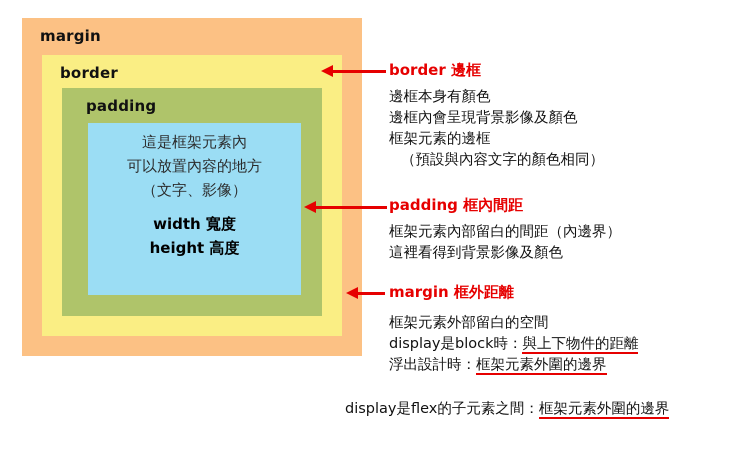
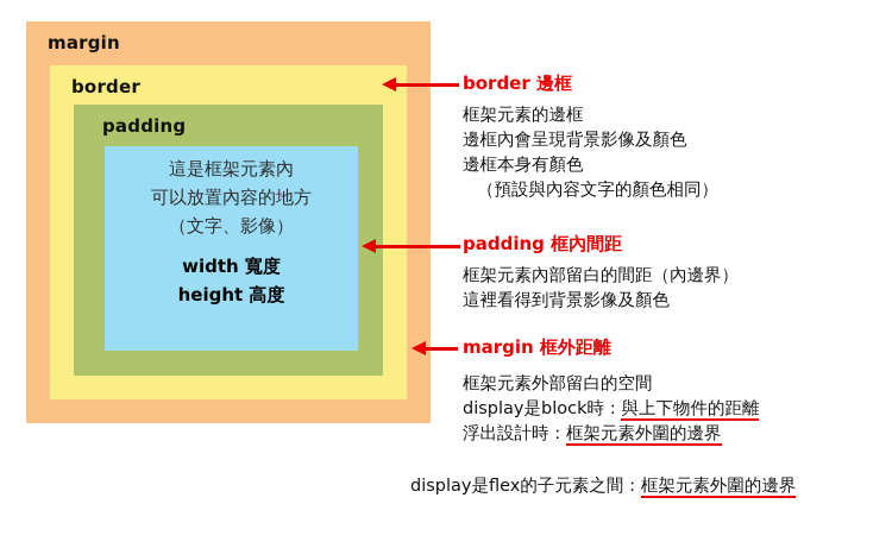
  margin
  border
  padding
  這是框架元素內
  可以放置內容的地方
  （文字、影像）
  width 寬度
  height 高度
  border 邊框
- 邊框本身有顏色
+ 框架元素的邊框
  邊框內會呈現背景影像及顏色
- 框架元素的邊框
+ 邊框本身有顏色
  （預設與內容文字的顏色相同）
  padding 框內間距
  框架元素內部留白的間距（內邊界）
  這裡看得到背景影像及顏色
  margin 框外距離
  框架元素外部留白的空間
  display是block時：與上下物件的距離
  浮出設計時：框架元素外圍的邊界
  display是flex的子元素之間：框架元素外圍的邊界
